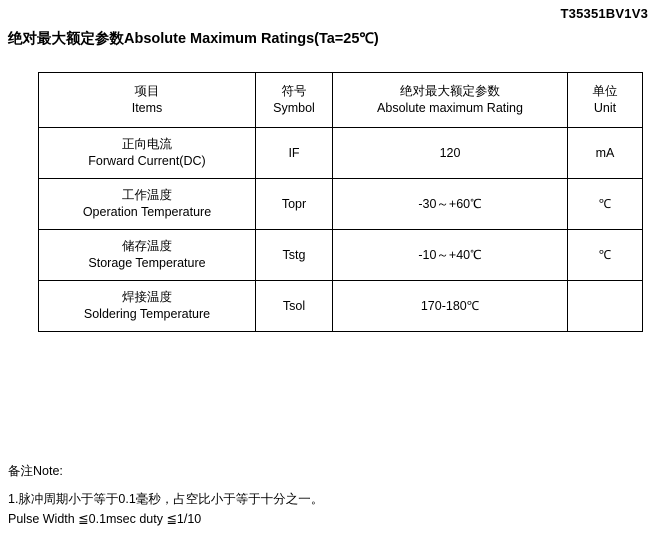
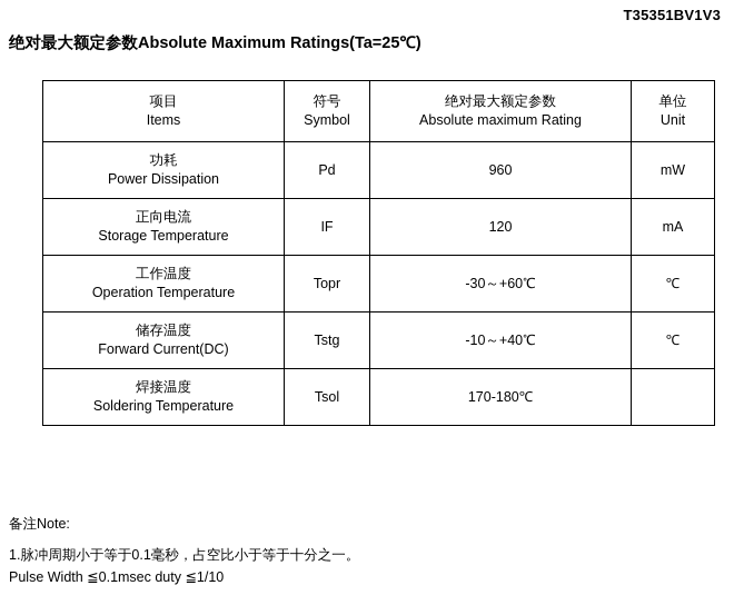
  T35351BV1V3
  绝对最大额定参数Absolute Maximum Ratings(Ta=25℃)
  项目 Items	符号 Symbol	绝对最大额定参数 Absolute maximum Rating	单位 Unit
+ 功耗 Power Dissipation	Pd	960	mW
- 正向电流 Forward Current(DC)	IF	120	mA
+ 正向电流 Storage Temperature	IF	120	mA
  工作温度 Operation Temperature	Topr	-30～+60℃	℃
- 储存温度 Storage Temperature	Tstg	-10～+40℃	℃
+ 储存温度 Forward Current(DC)	Tstg	-10～+40℃	℃
  焊接温度 Soldering Temperature	Tsol	170-180℃
  备注Note:
  1.脉冲周期小于等于0.1毫秒，占空比小于等于十分之一。
  Pulse Width ≦0.1msec duty ≦1/10
